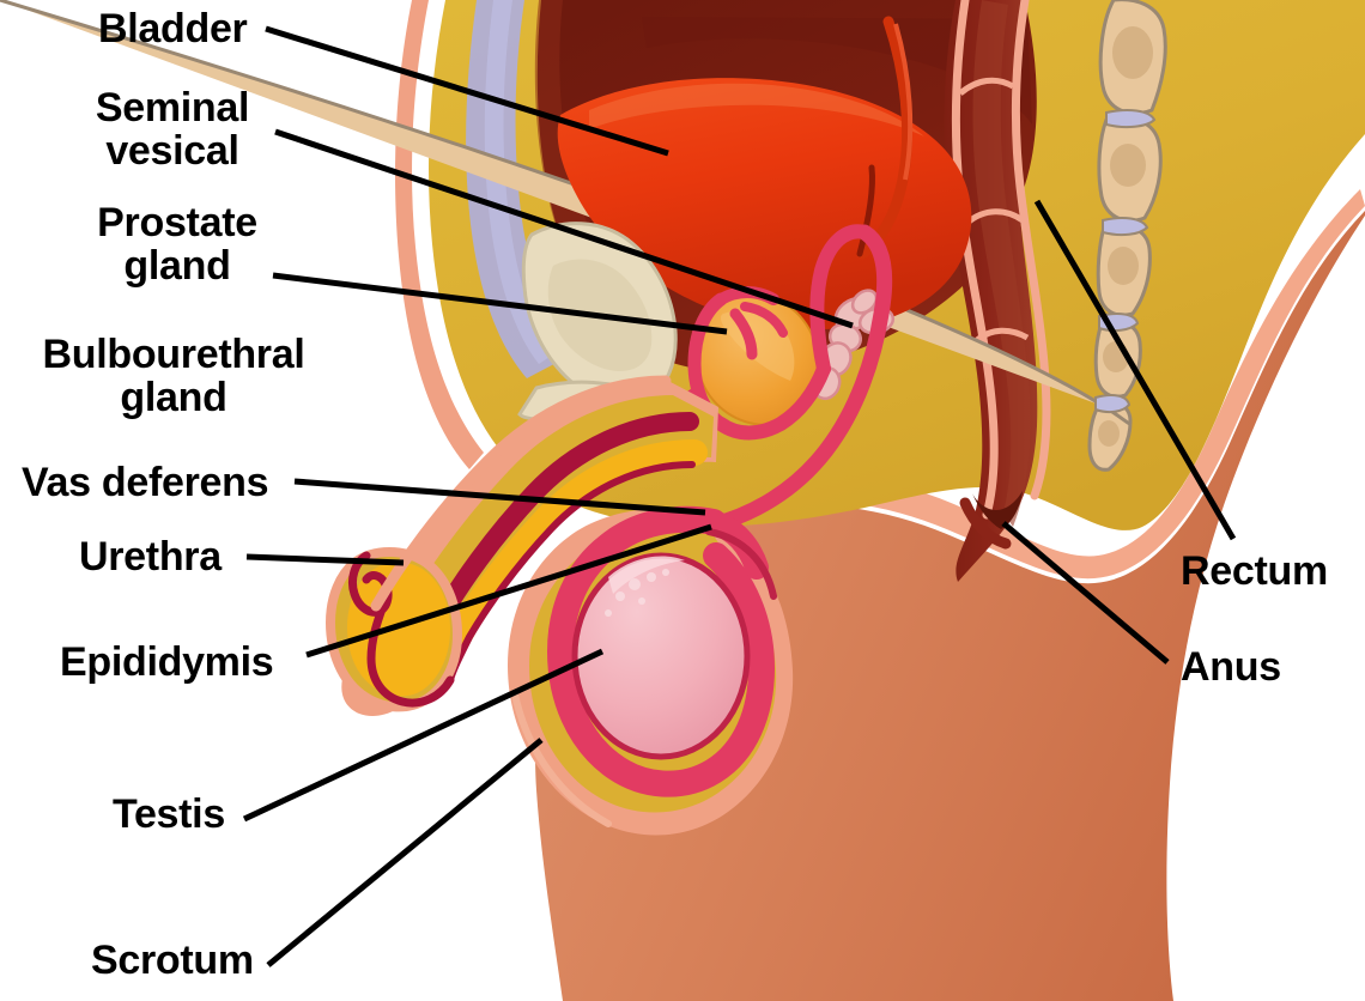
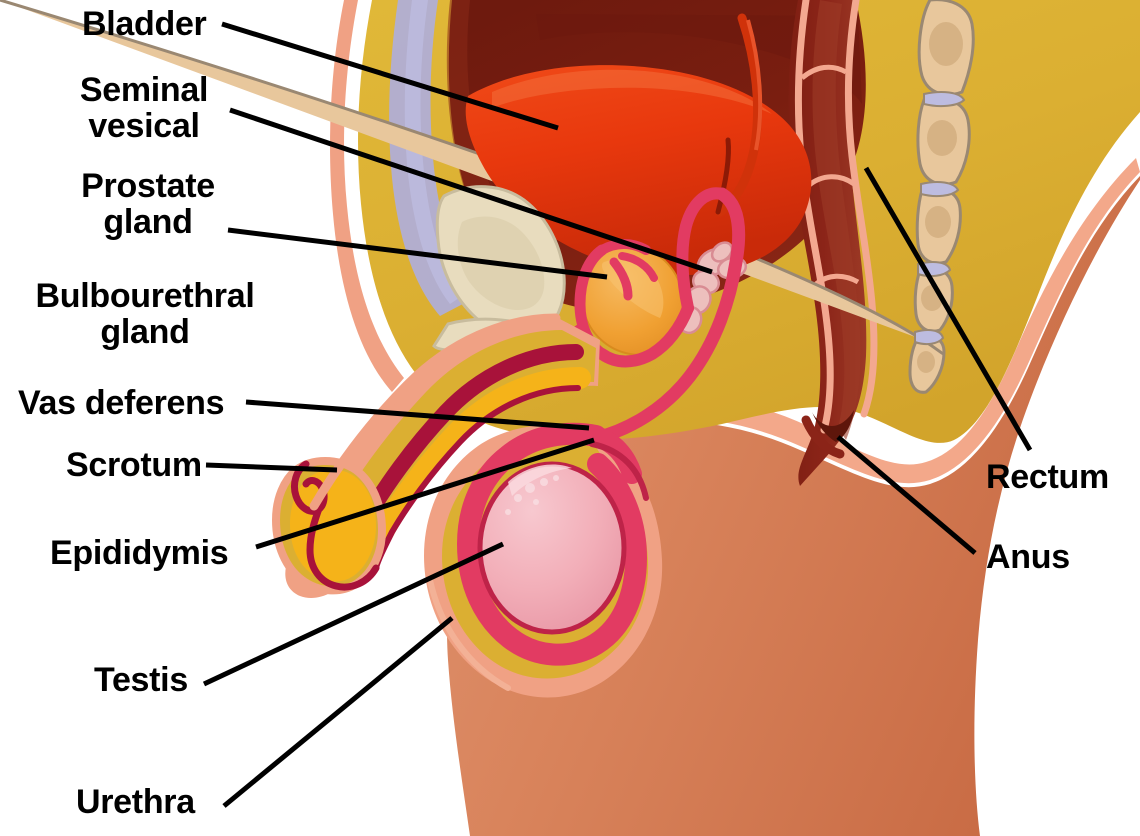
  Bladder
  Seminal
  vesical
  Prostate
  gland
  Bulbourethral
  gland
  Vas deferens
- Urethra
+ Scrotum
  Epididymis
  Testis
- Scrotum
+ Urethra
  Rectum
  Anus
